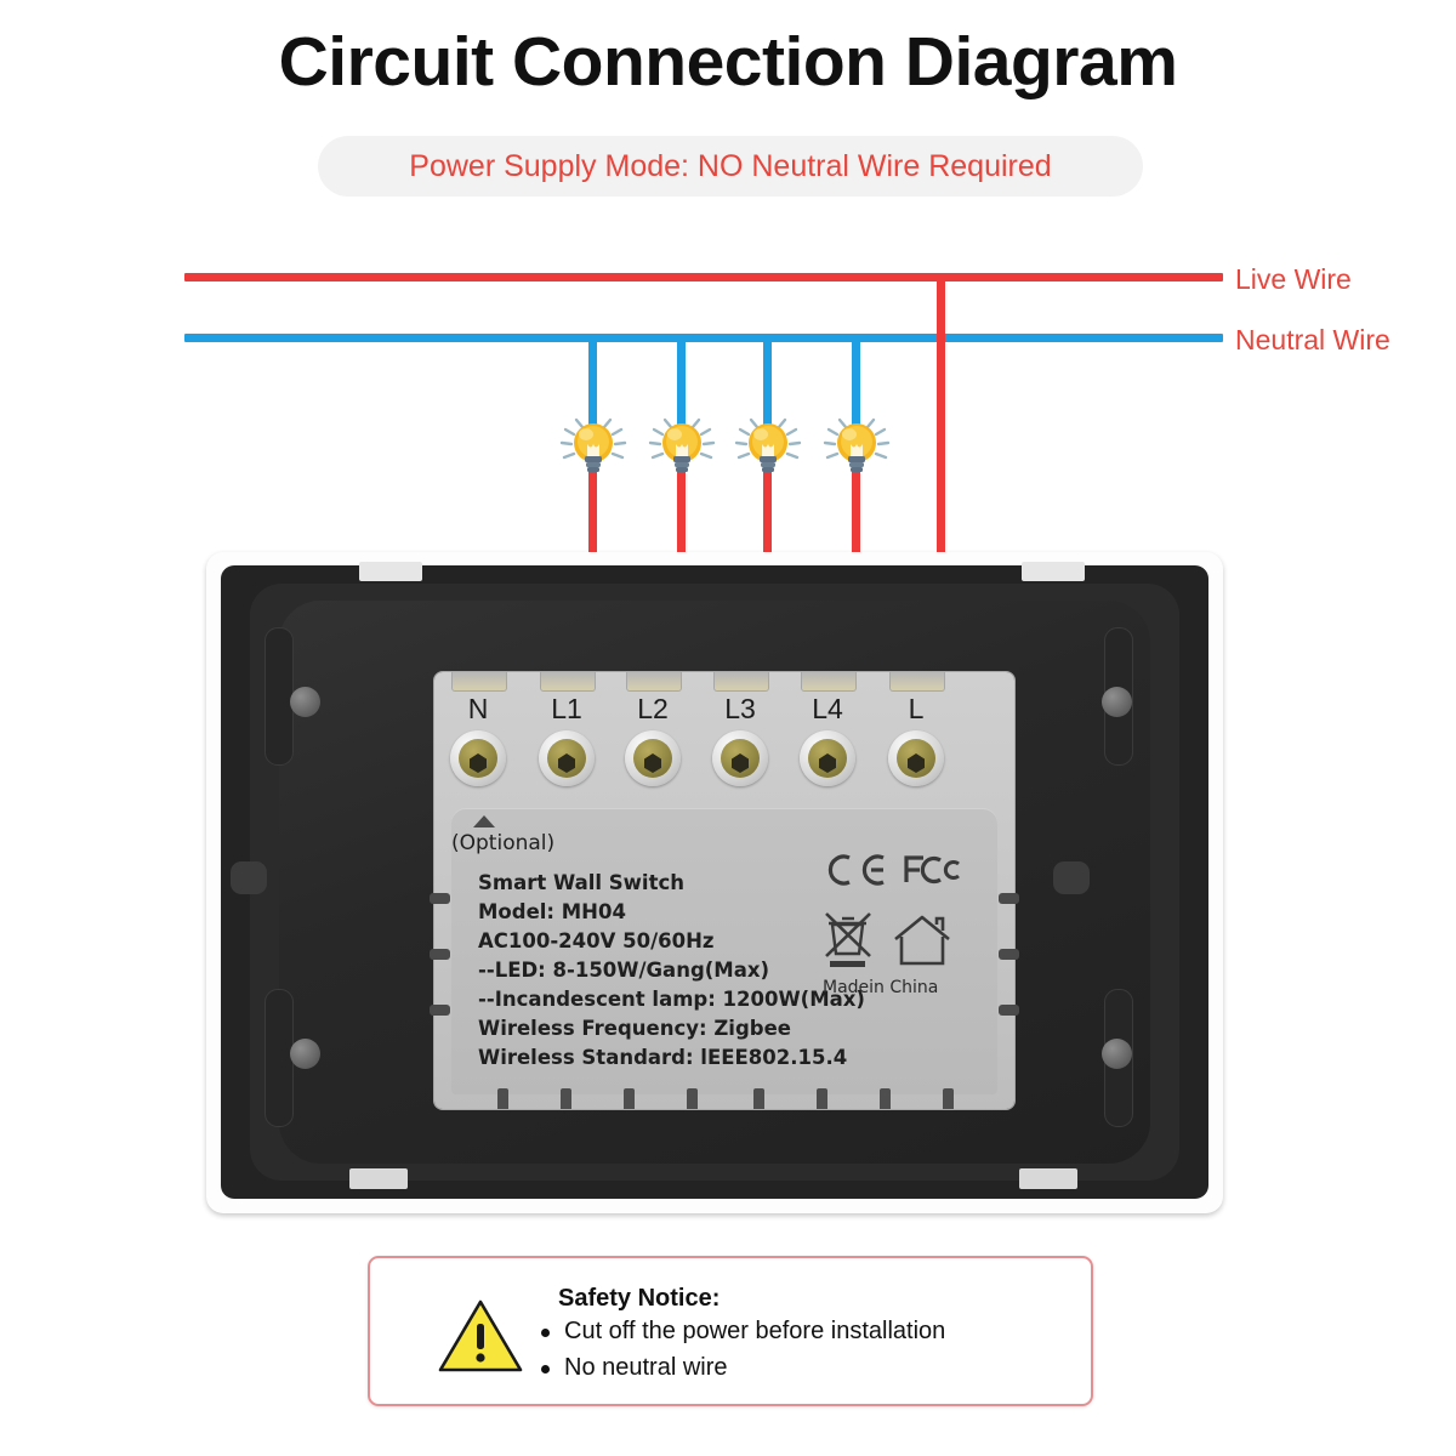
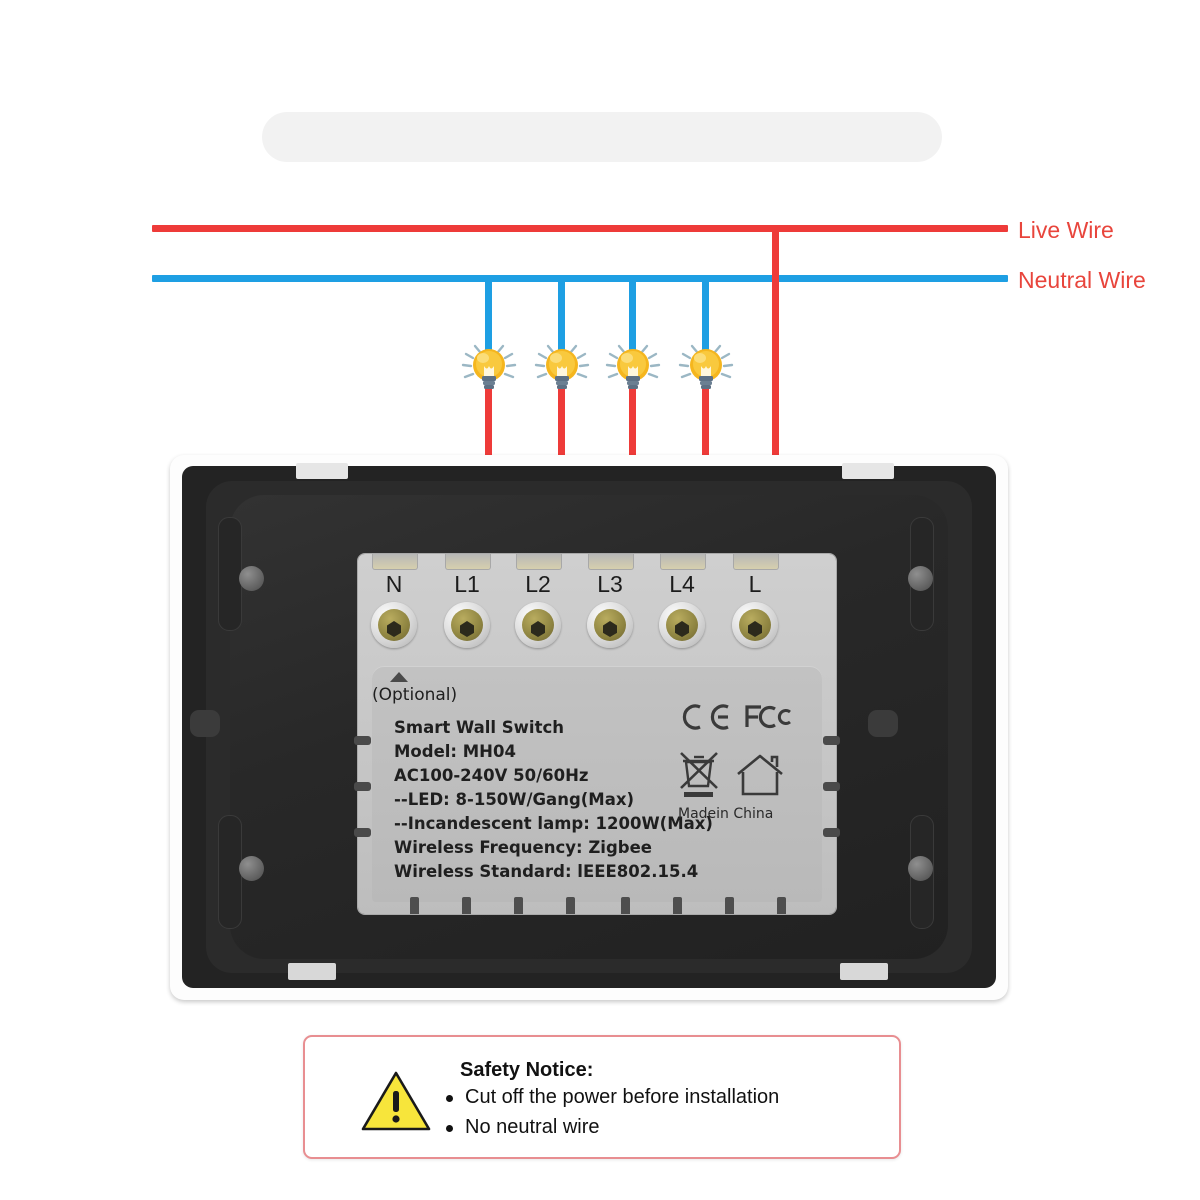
- Circuit Connection Diagram
- Power Supply Mode: NO Neutral Wire Required
  Live Wire
  Neutral Wire
  N
  L1
  L2
  L3
  L4
  L
  (Optional)
  Smart Wall Switch
  Model: MH04
  AC100-240V 50/60Hz
  --LED: 8-150W/Gang(Max)
  --Incandescent lamp: 1200W(Max)
  Wireless Frequency: Zigbee
  Wireless Standard: lEEE802.15.4
  Madein China
  Safety Notice:
  Cut off the power before installation
  No neutral wire
